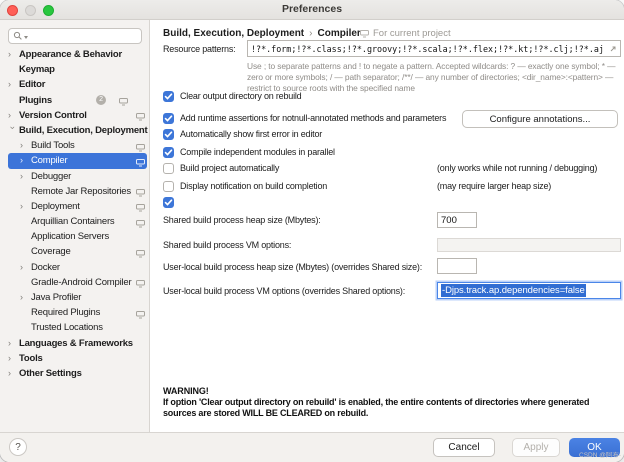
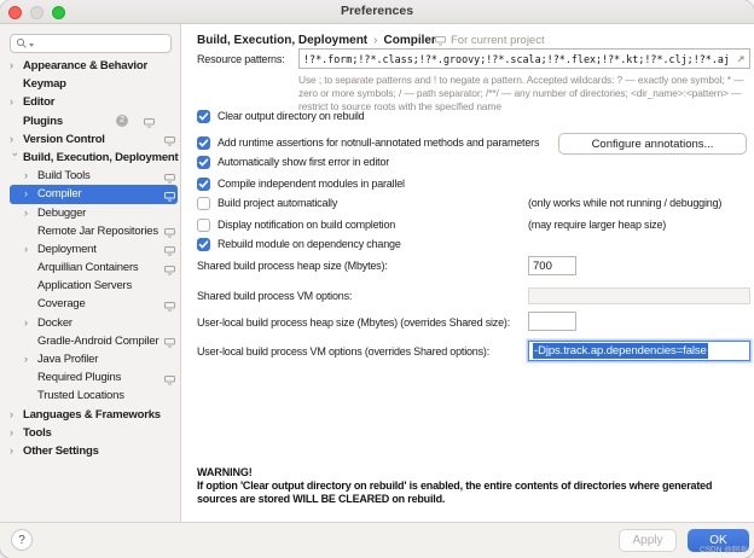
  Preferences
  › Appearance & Behavior
  Keymap
  › Editor
  Plugins
  › Version Control
  Build, Execution, Deployment
  › Build Tools
  › Compiler
  › Debugger
  Remote Jar Repositories
  › Deployment
  Arquillian Containers
  Application Servers
  Coverage
  › Docker
  Gradle-Android Compiler
  › Java Profiler
  Required Plugins
  Trusted Locations
  › Languages & Frameworks
  › Tools
  › Other Settings
  Build, Execution, Deployment › Compiler
  For current project
  Resource patterns:
  !?*.form;!?*.class;!?*.groovy;!?*.scala;!?*.flex;!?*.kt;!?*.clj;!?*.aj
  Use ; to separate patterns and ! to negate a pattern. Accepted wildcards: ? — exactly one symbol; * — zero or more symbols; / — path separator; /**/ — any number of directories; <dir_name>:<pattern> — restrict to source roots with the specified name
  Clear output directory on rebuild
  Add runtime assertions for notnull-annotated methods and parameters
  Automatically show first error in editor
  Compile independent modules in parallel
  Build project automatically
  Display notification on build completion
+ Rebuild module on dependency change
  Configure annotations...
  Shared build process heap size (Mbytes):
  700
  Shared build process VM options:
  User-local build process heap size (Mbytes) (overrides Shared size):
  User-local build process VM options (overrides Shared options):
  -Djps.track.ap.dependencies=false
  WARNING!
  If option 'Clear output directory on rebuild' is enabled, the entire contents of directories where generated sources are stored WILL BE CLEARED on rebuild.
  (only works while not running / debugging)
  (may require larger heap size)
  ?
- Cancel
  Apply
  OK
